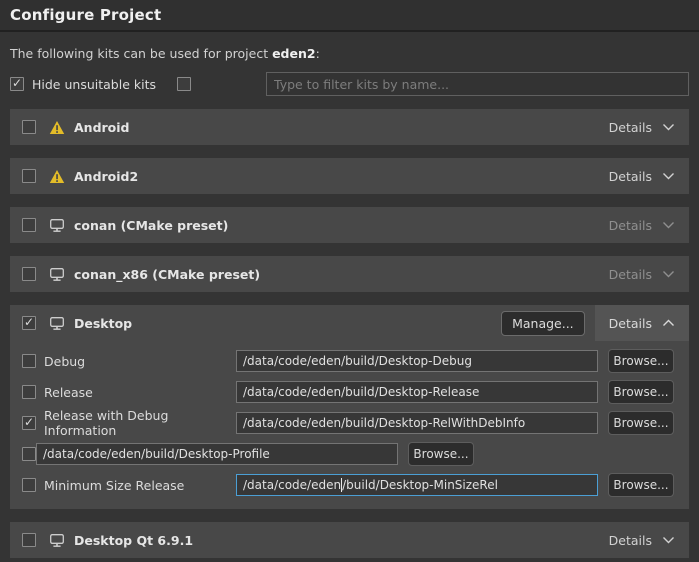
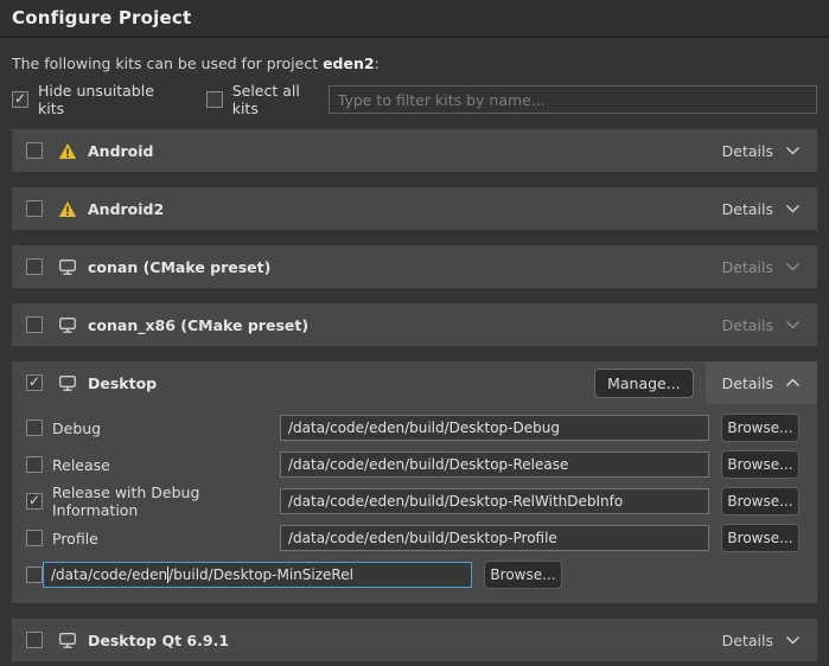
  Configure Project
  The following kits can be used for project eden2:
  Hide unsuitable kits
+ Select all kits
  Type to filter kits by name...
  Android
  Details
  Android2
  Details
  conan (CMake preset)
  Details
  conan_x86 (CMake preset)
  Details
  Desktop
  Manage...
  Details
  Debug
  /data/code/eden/build/Desktop-Debug
  Browse...
  Release
  /data/code/eden/build/Desktop-Release
  Browse...
  Release with Debug Information
  /data/code/eden/build/Desktop-RelWithDebInfo
  Browse...
+ Profile
  /data/code/eden/build/Desktop-Profile
  Browse...
- Minimum Size Release
  /data/code/eden
  /build/Desktop-MinSizeRel
  Browse...
  Desktop Qt 6.9.1
  Details
